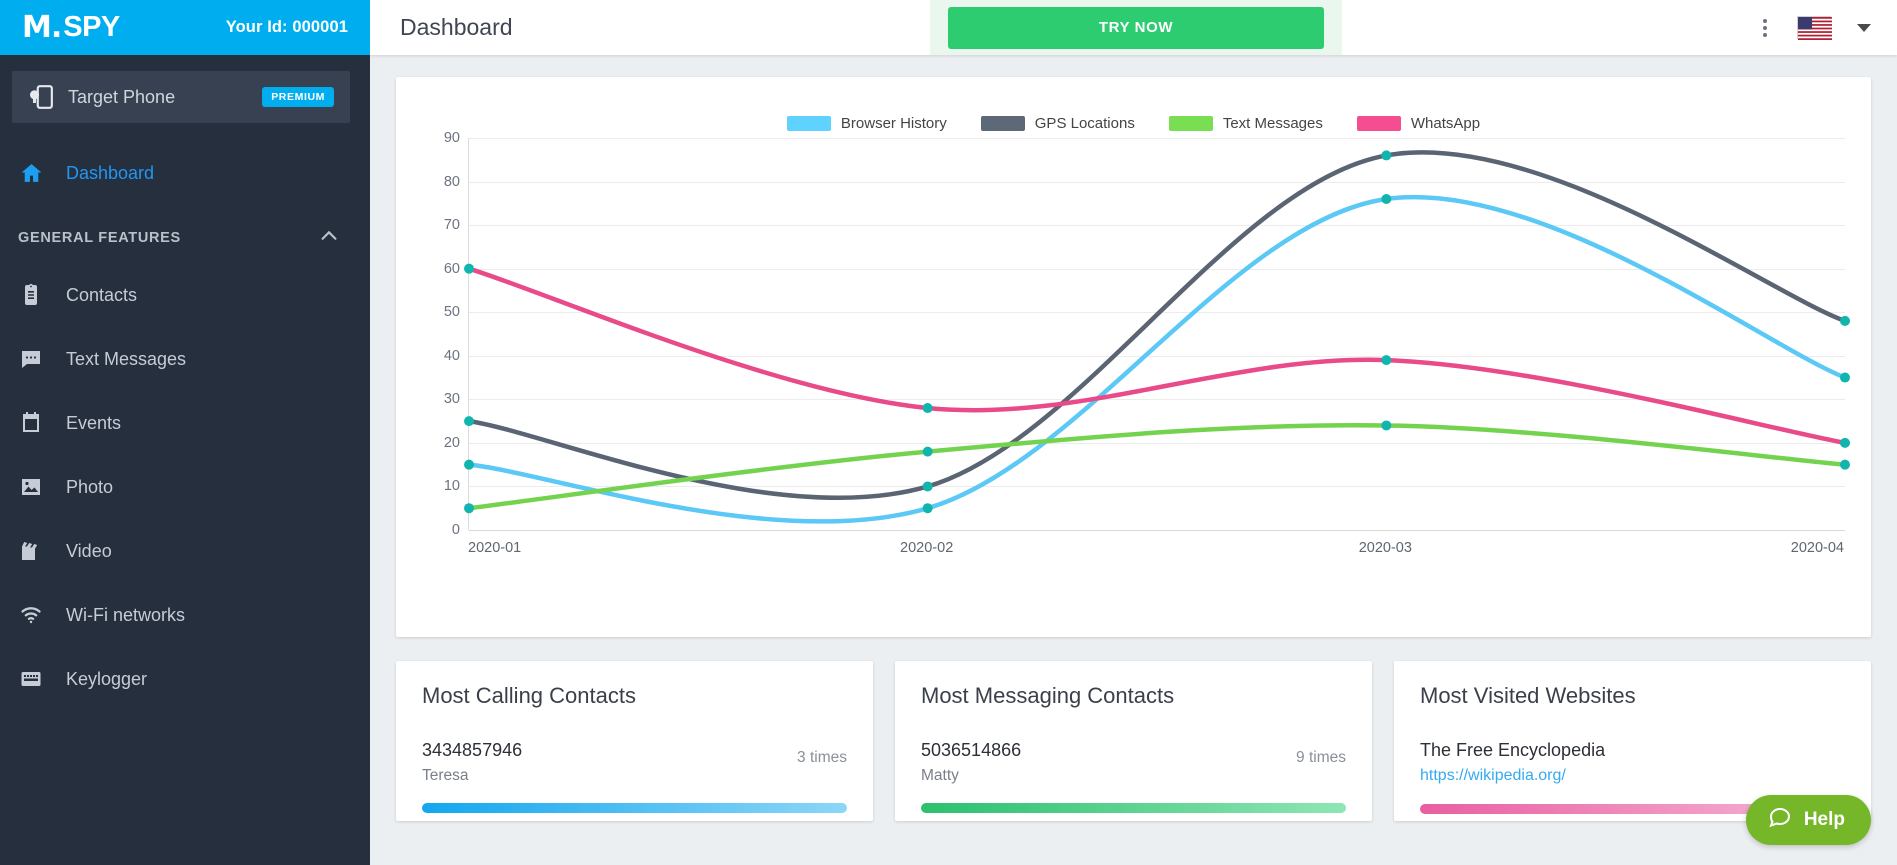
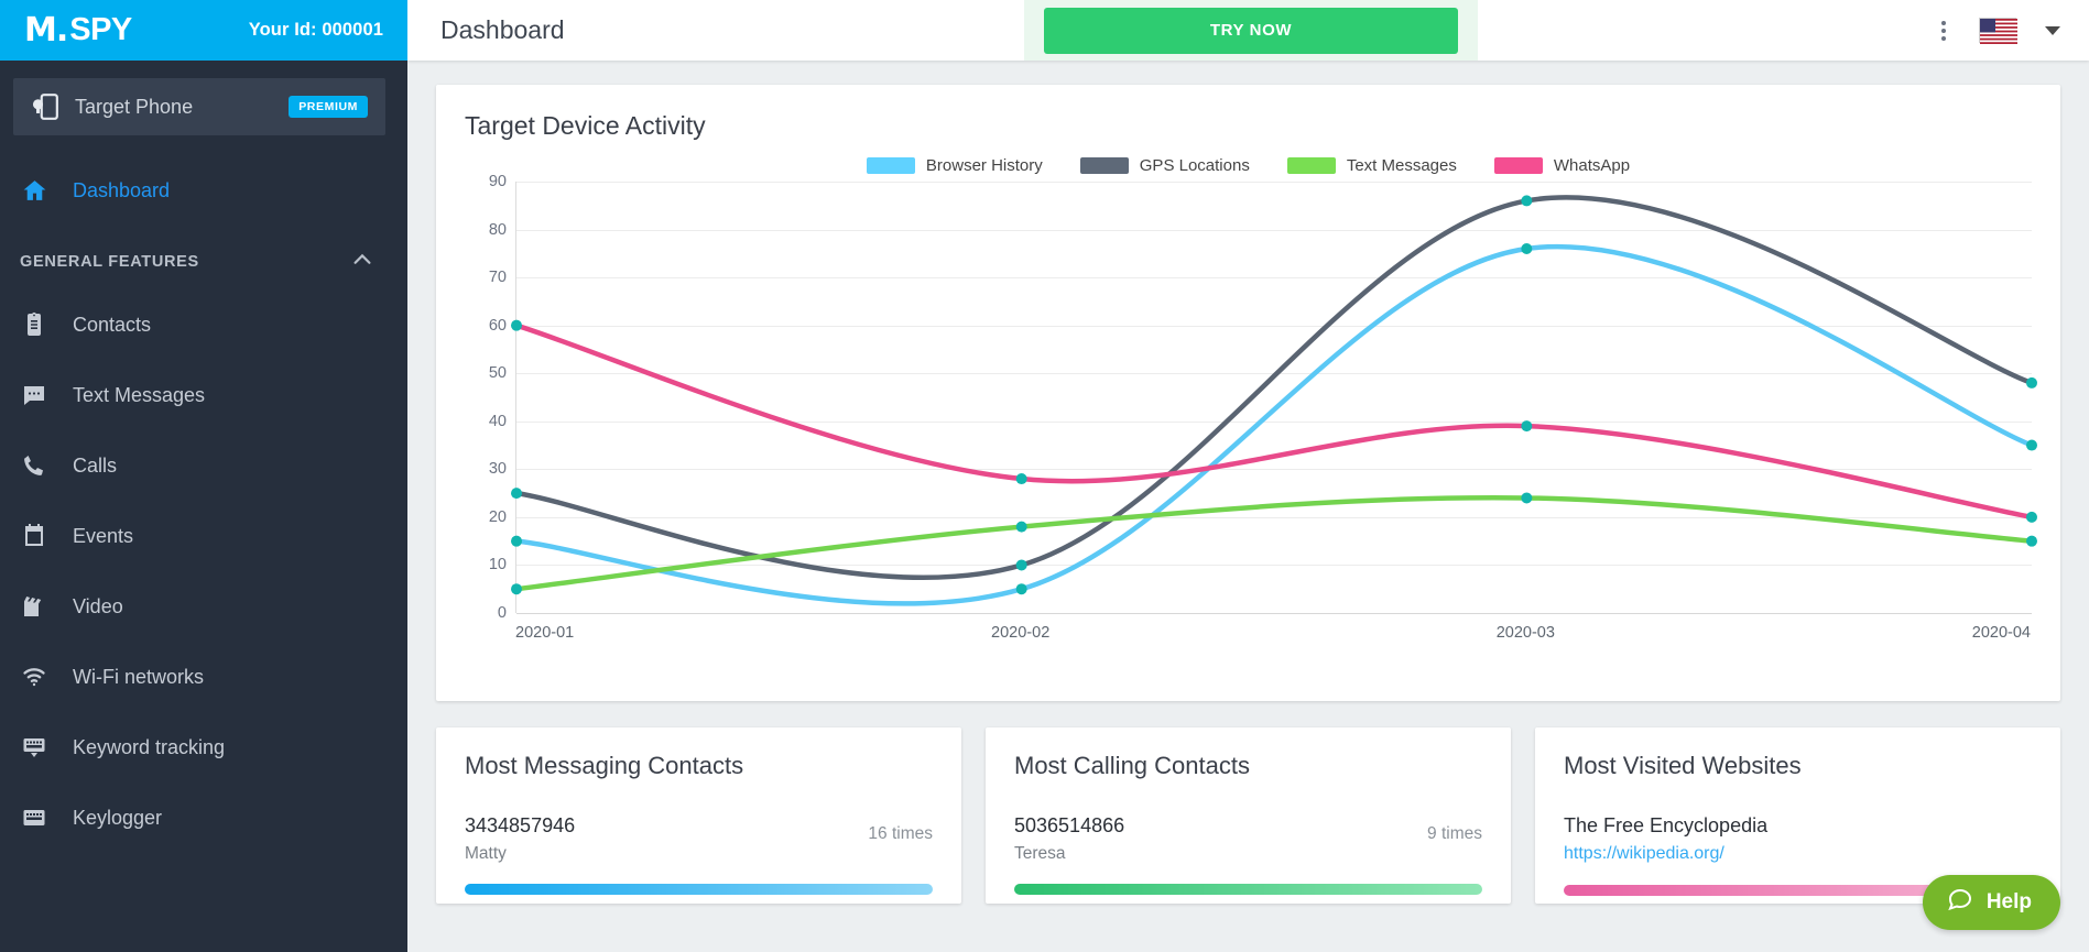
  M.
  SPY
  Your Id: 000001
  Target Phone
  PREMIUM
  Dashboard
  GENERAL FEATURES
  Contacts
  Text Messages
+ Calls
  Events
- Photo
  Video
  Wi-Fi networks
+ Keyword tracking
  Keylogger
  Dashboard
  TRY NOW
+ Target Device Activity
  Browser History
  GPS Locations
  Text Messages
  WhatsApp
  0
  10
  20
  30
  40
  50
  60
  70
  80
  90
  2020-01
  2020-02
  2020-03
  2020-04
- Most Calling Contacts
+ Most Messaging Contacts
  3434857946
- Teresa
+ Matty
- 3 times
+ 16 times
- Most Messaging Contacts
+ Most Calling Contacts
  5036514866
- Matty
+ Teresa
  9 times
  Most Visited Websites
  The Free Encyclopedia
  https://wikipedia.org/
  Help
